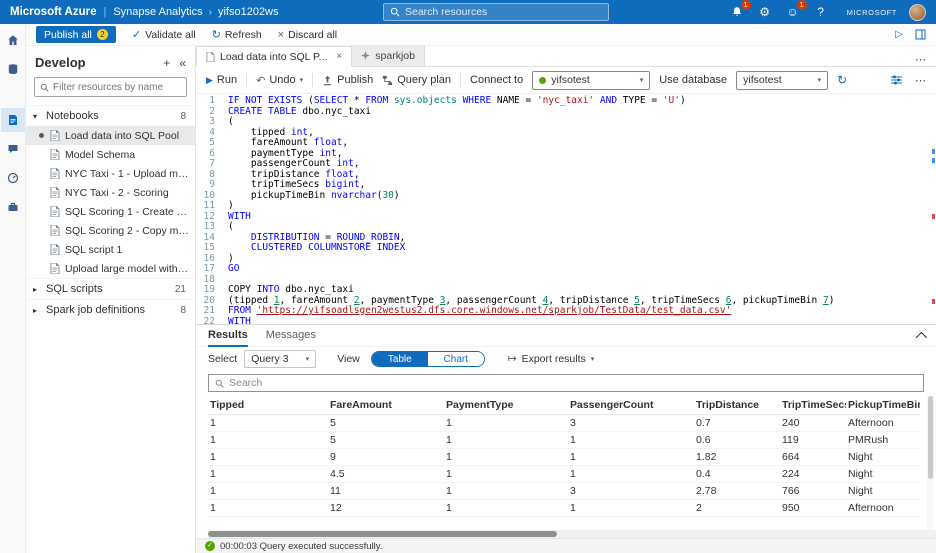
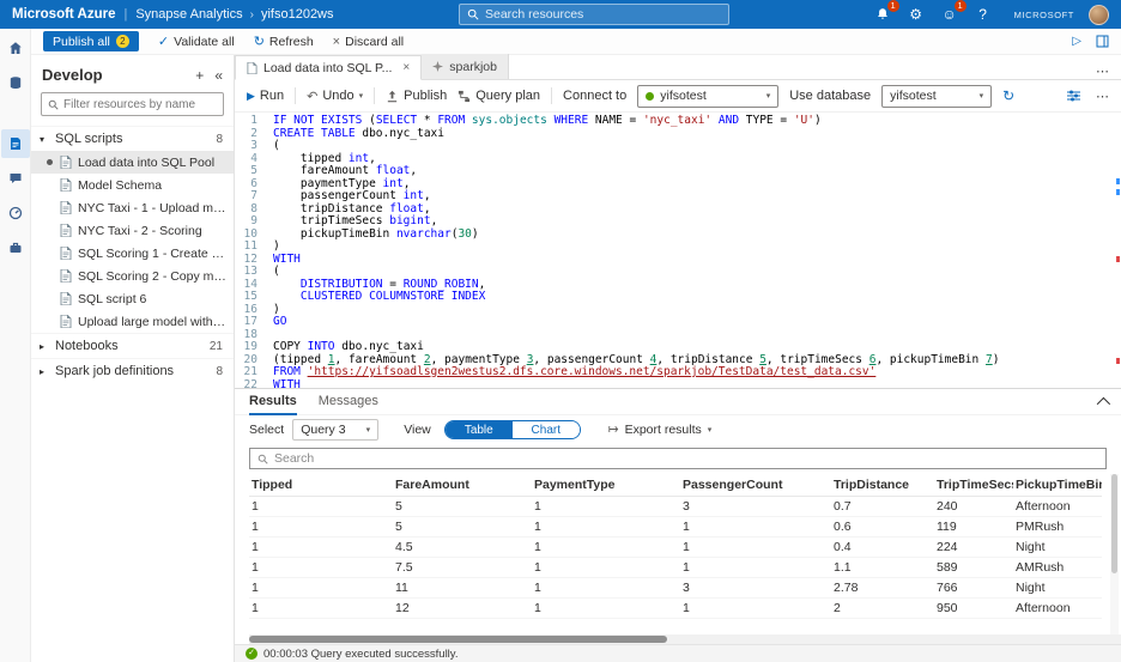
  Microsoft Azure
  |
  Synapse Analytics
  ›
  yifso1202ws
  Search resources
  1
  ⚙
  ☺
  1
  ?
  MICROSOFT
  Publish all
  2
  ✓
  Validate all
  ↻
  Refresh
  ×
  Discard all
  ▷
  Develop
  +
  «
  Filter resources by name
  ▾
- Notebooks
+ SQL scripts
  8
  Load data into SQL Pool
  Model Schema
  NYC Taxi - 1 - Upload mod
  NYC Taxi - 2 - Scoring
  SQL Scoring 1 - Create mo
- SQL script 1
+ SQL script 6
  Upload large model with C
  ▸
- SQL scripts
+ Notebooks
  21
  ▸
  Spark job definitions
  8
  Load data into SQL P...
  ×
  sparkjob
  ⋯
  ▶
  Run
  ↶
  Undo
  Publish
  Query plan
  Connect to
  yifsotest
  Use database
  yifsotest
  ↻
  ⋯
  1
  2
  3
  4
  5
  6
  7
  8
  9
  10
  11
  12
  13
  14
  15
  16
  17
  18
  19
  20
  21
  22
  IF NOT EXISTS (SELECT * FROM sys.objects WHERE NAME = 'nyc_taxi' AND TYPE = 'U')
  CREATE TABLE dbo.nyc_taxi
  (
  tipped int,
  fareAmount float,
  paymentType int,
  passengerCount int,
  tripDistance float,
  tripTimeSecs bigint,
  pickupTimeBin nvarchar(30)
  )
  WITH
  (
  DISTRIBUTION = ROUND_ROBIN,
  CLUSTERED COLUMNSTORE INDEX
  )
  GO
  COPY INTO dbo.nyc_taxi
  (tipped 1, fareAmount 2, paymentType 3, passengerCount 4, tripDistance 5, tripTimeSecs 6, pickupTimeBin 7)
  FROM 'https://yifsoadlsgen2westus2.dfs.core.windows.net/sparkjob/TestData/test_data.csv'
  WITH
  Results
  Messages
  Select
  Query 3
  View
  Table
  Chart
  ↦
  Export results
  Search
  Tipped	FareAmount	PaymentType	PassengerCount	TripDistance	TripTimeSec	PickupTimeBi
  1	5	1	3	0.7	240	Afternoon
  1	5	1	1	0.6	119	PMRush
- 1	9	1	1	1.82	664	Night
  1	4.5	1	1	0.4	224	Night
+ 1	7.5	1	1	1.1	589	AMRush
  1	11	1	3	2.78	766	Night
  1	12	1	1	2	950	Afternoon
  00:00:03 Query executed successfully.
